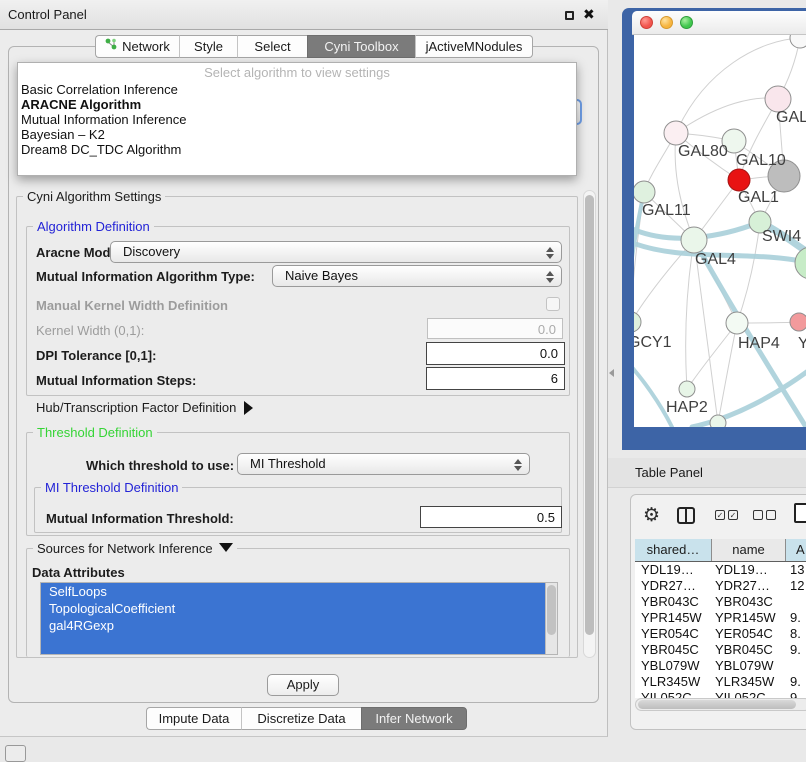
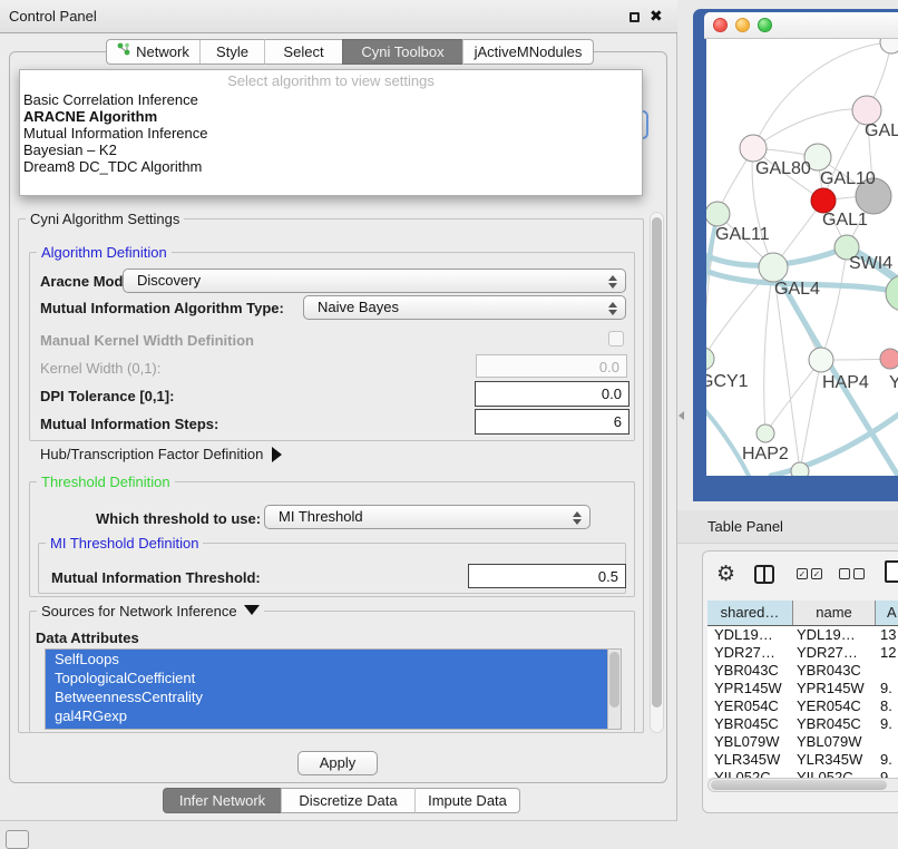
  Control Panel
  ✖
  Network
  Style
  Select
  Cyni Toolbox
  jActiveMNodules
  Cyni Algorithm Settings
  Algorithm Definition
  Aracne Mod
  Discovery
  Mutual Information Algorithm Type:
  Naive Bayes
  Manual Kernel Width Definition
  Kernel Width (0,1):
  0.0
  DPI Tolerance [0,1]:
  0.0
  Mutual Information Steps:
  6
  Hub/Transcription Factor Definition
  Threshold Definition
  Which threshold to use:
  MI Threshold
  MI Threshold Definition
  Mutual Information Threshold:
  0.5
  Sources for Network Inference
  Data Attributes
  SelfLoops
  TopologicalCoefficient
+ BetweennessCentrality
  gal4RGexp
  Apply
- Impute Data
+ Infer Network
  Discretize Data
- Infer Network
+ Impute Data
  Select algorithm to view settings
  Basic Correlation Inference
  ARACNE Algorithm
  Mutual Information Inference
  Bayesian – K2
  Dream8 DC_TDC Algorithm
  GAL
  GAL80
  GAL10
  GAL1
  GAL11
  SWI4
  GAL4
  GCY1
  HAP4
  Y
  HAP2
  Table Panel
  ⚙
  ✓
  ✓
  shared…
  name
  A
  YDL19…
  YDL19…
  13
  YDR27…
  YDR27…
  12
  YBR043C
  YBR043C
  YPR145W
  YPR145W
  9.
  YER054C
  YER054C
  8.
  YBR045C
  YBR045C
  9.
  YBL079W
  YBL079W
  YLR345W
  YLR345W
  9.
